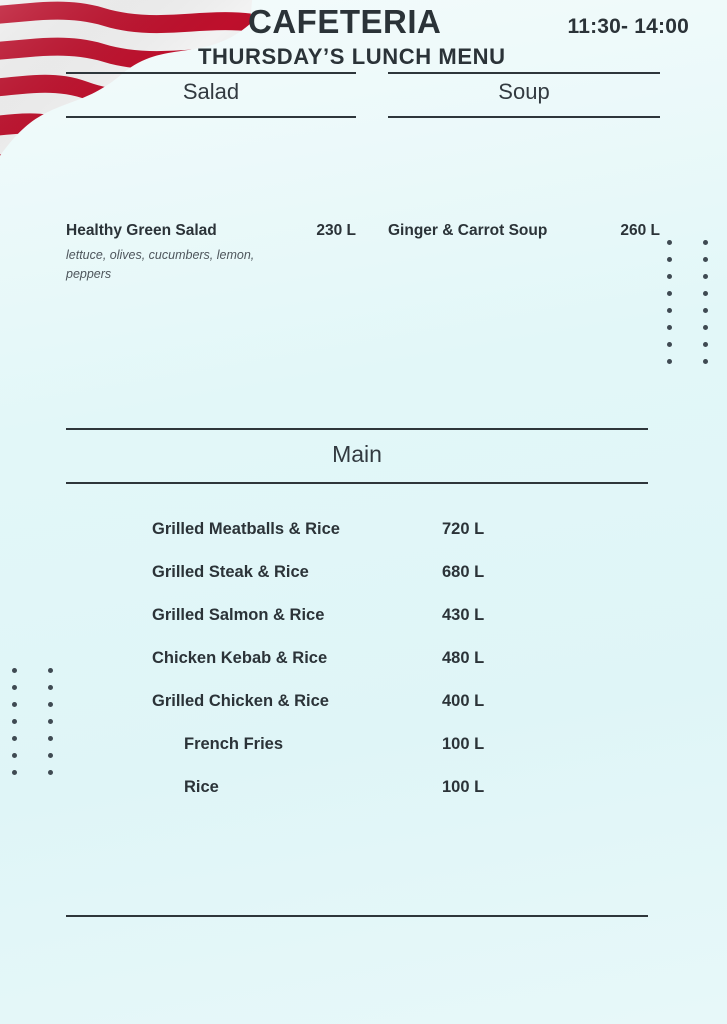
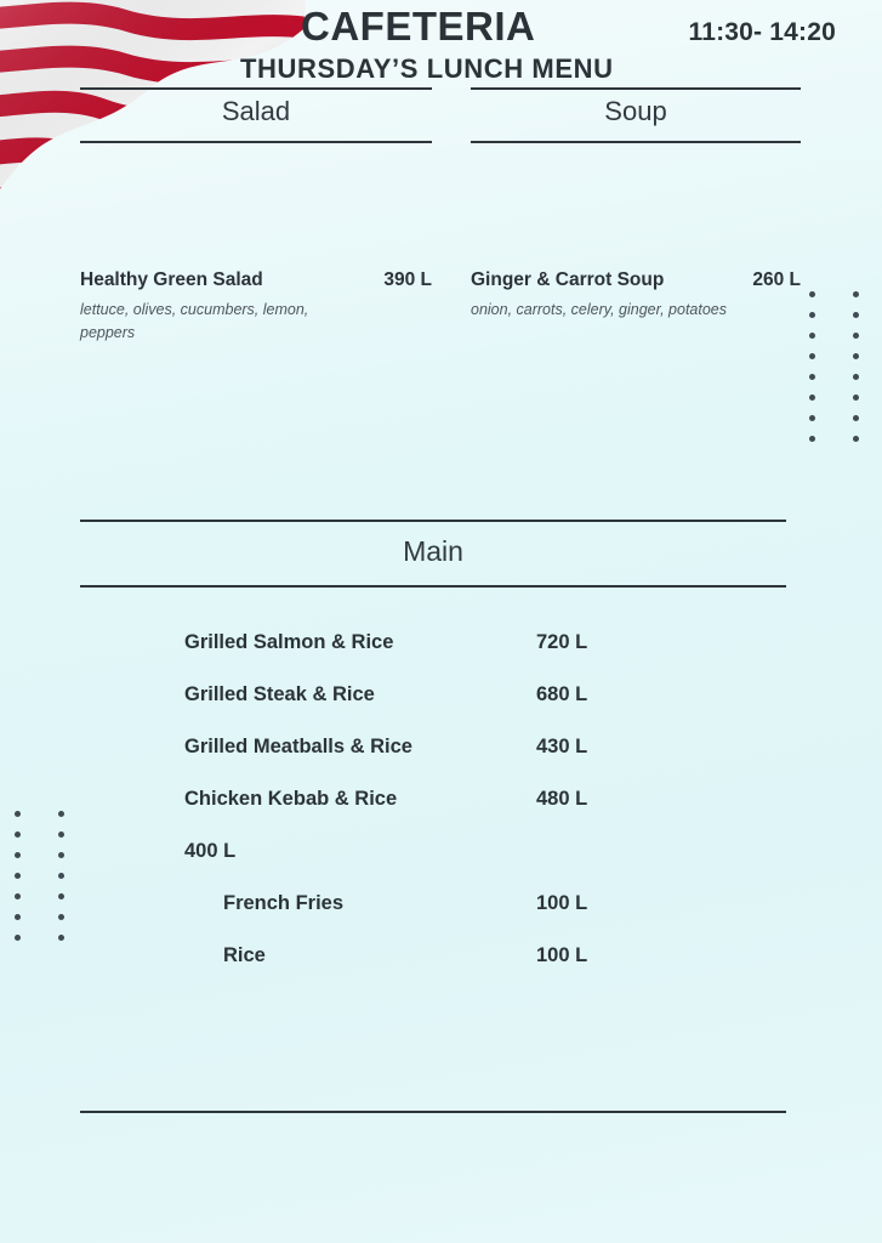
  CAFETERIA
- 11:30- 14:00
+ 11:30- 14:20
  THURSDAY’S LUNCH MENU
  Salad
  Healthy Green Salad
- 230 L
+ 390 L
  lettuce, olives, cucumbers, lemon, peppers
  Soup
  Ginger & Carrot Soup
  260 L
+ onion, carrots, celery, ginger, potatoes
  Main
- Grilled Meatballs & Rice
+ Grilled Salmon & Rice
  720 L
  Grilled Steak & Rice
  680 L
- Grilled Salmon & Rice
+ Grilled Meatballs & Rice
  430 L
  Chicken Kebab & Rice
  480 L
- Grilled Chicken & Rice
  400 L
  French Fries
  100 L
  Rice
  100 L
